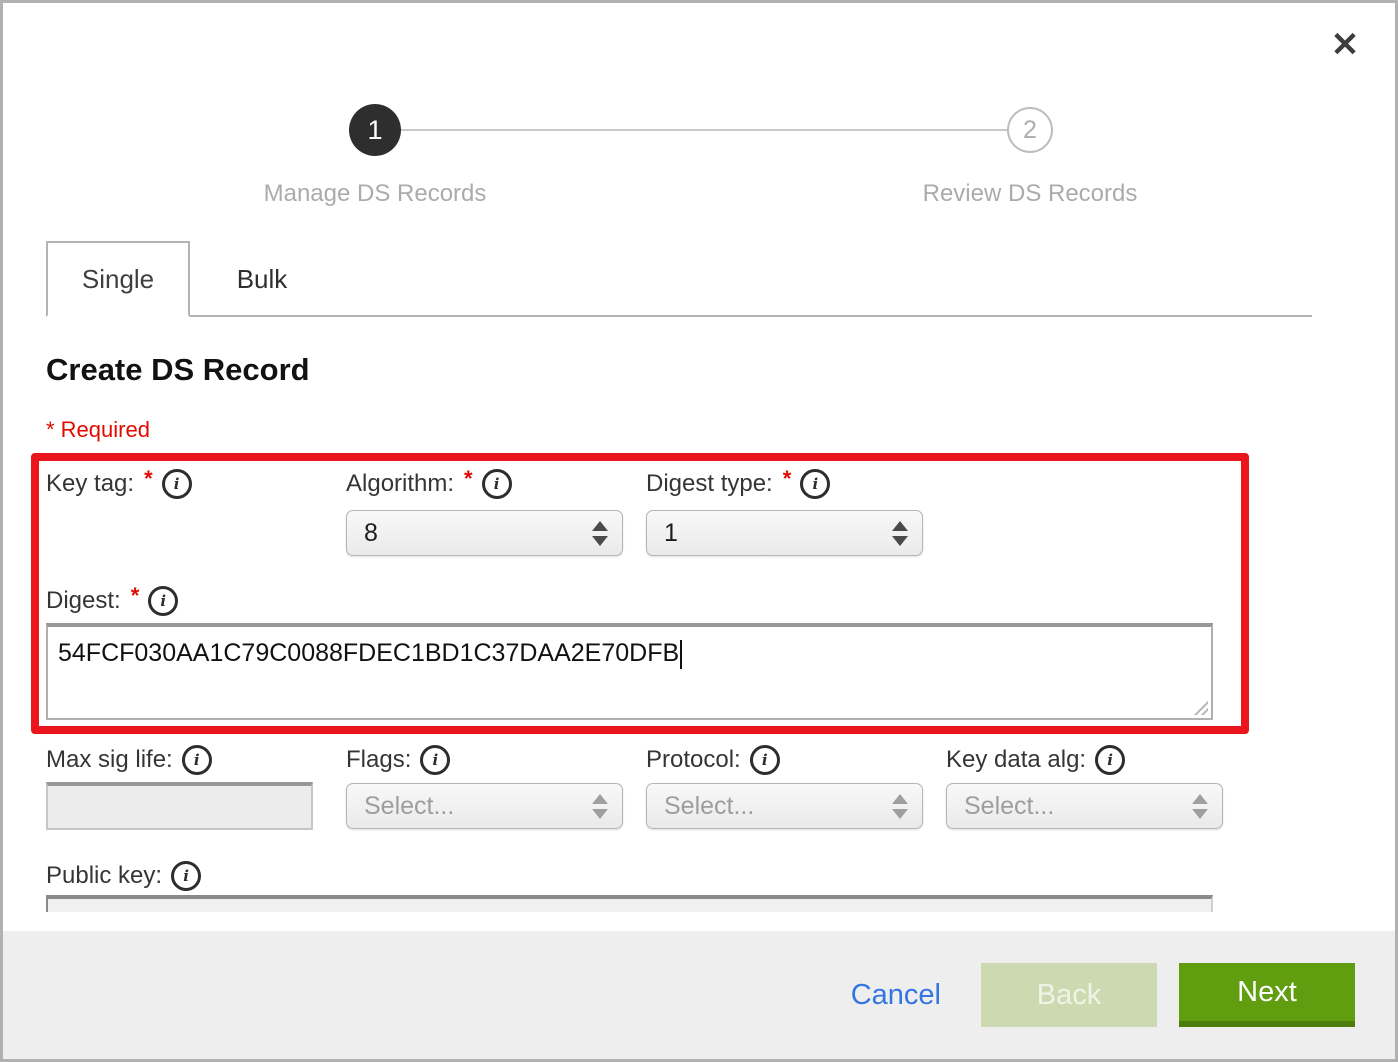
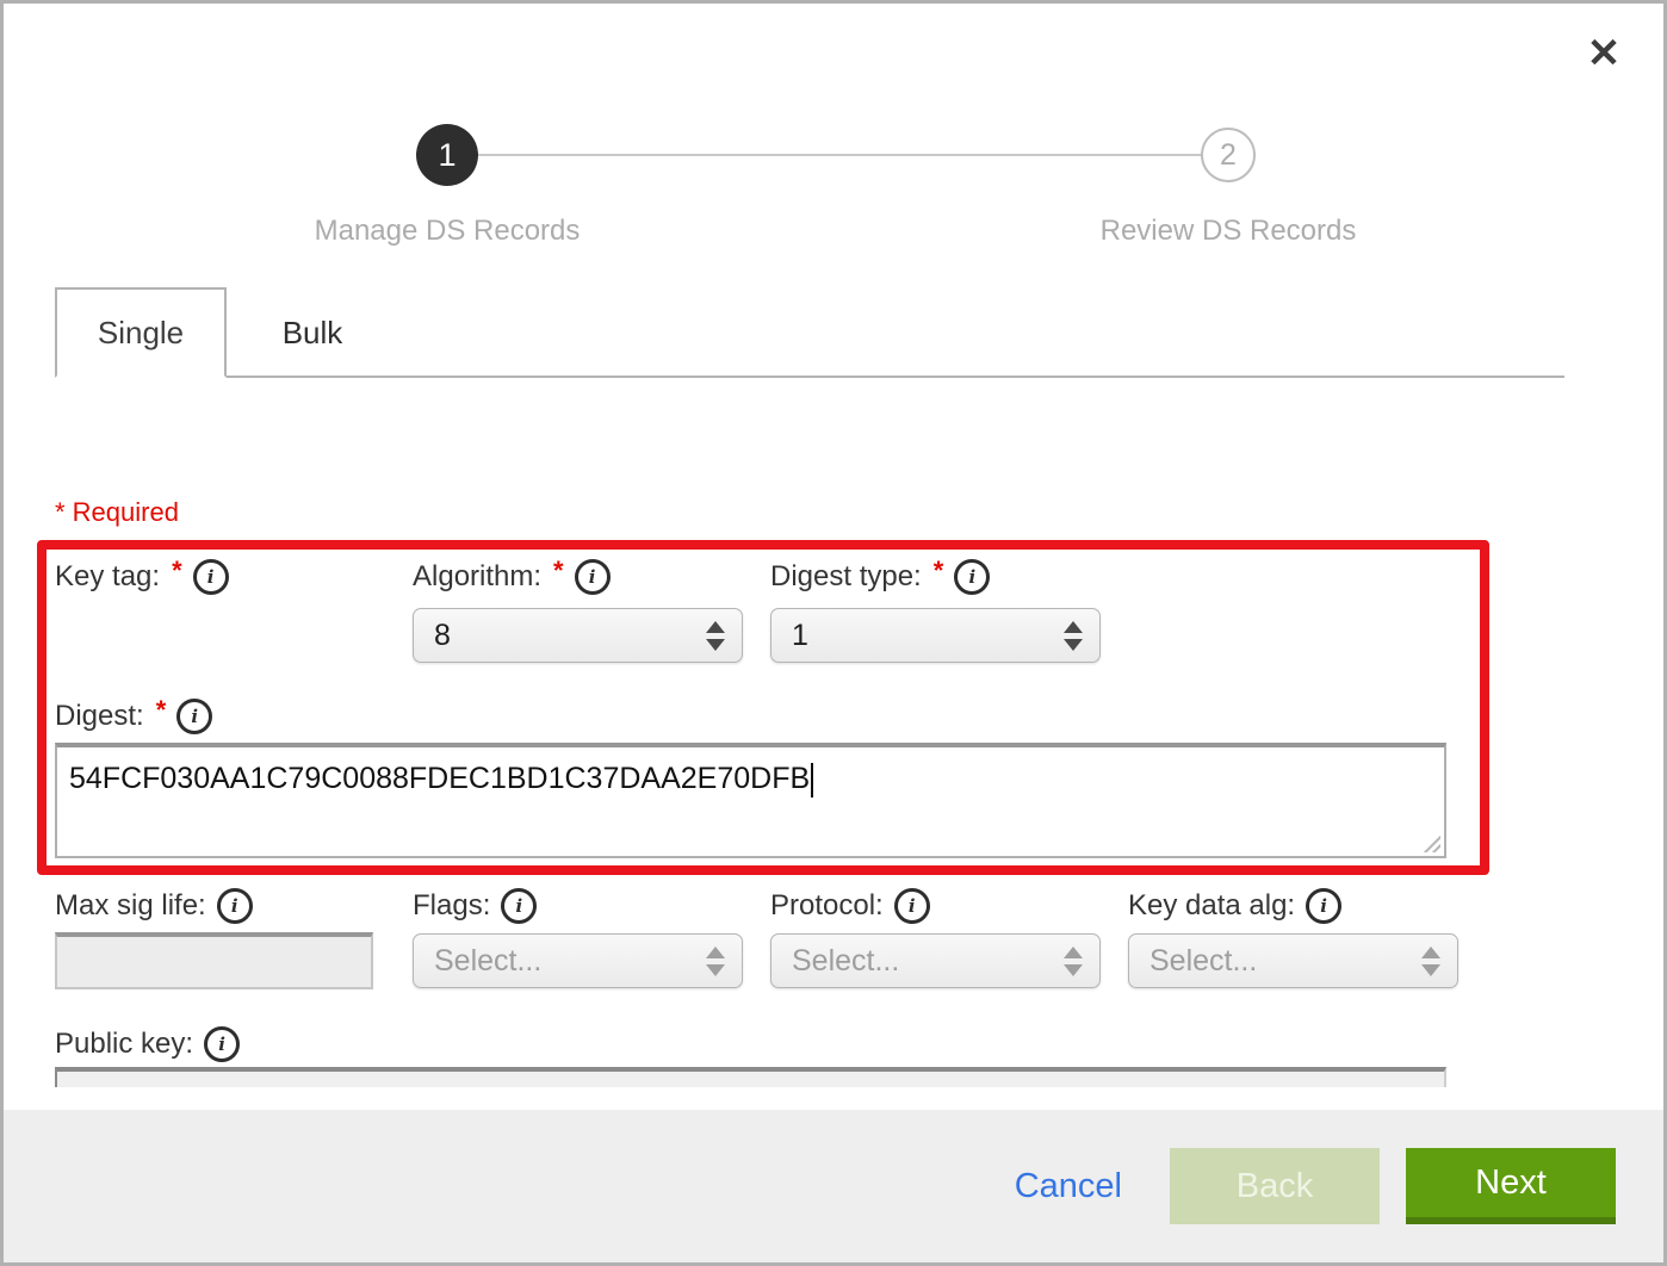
  ✕
  1
  2
  Manage DS Records
  Review DS Records
  Single
  Bulk
- Create DS Record
  * Required
  Key tag:
  *
  i
  Algorithm:
  *
  i
  Digest type:
  *
  i
  8
  1
  Digest:
  *
  i
  54FCF030AA1C79C0088FDEC1BD1C37DAA2E70DFB
  Max sig life:
  i
  Flags:
  i
  Protocol:
  i
  Key data alg:
  i
  Select...
  Select...
  Select...
  Public key:
  i
  Cancel
  Back
  Next
